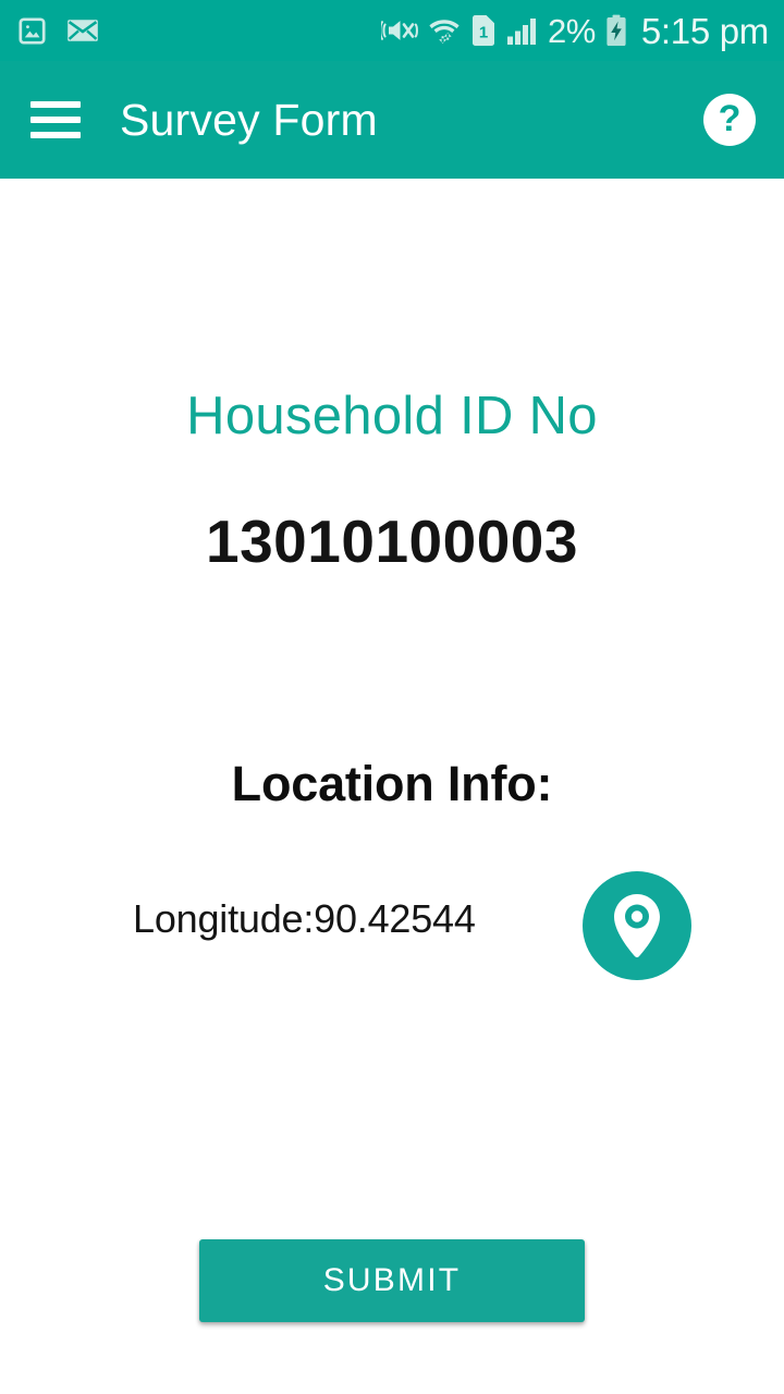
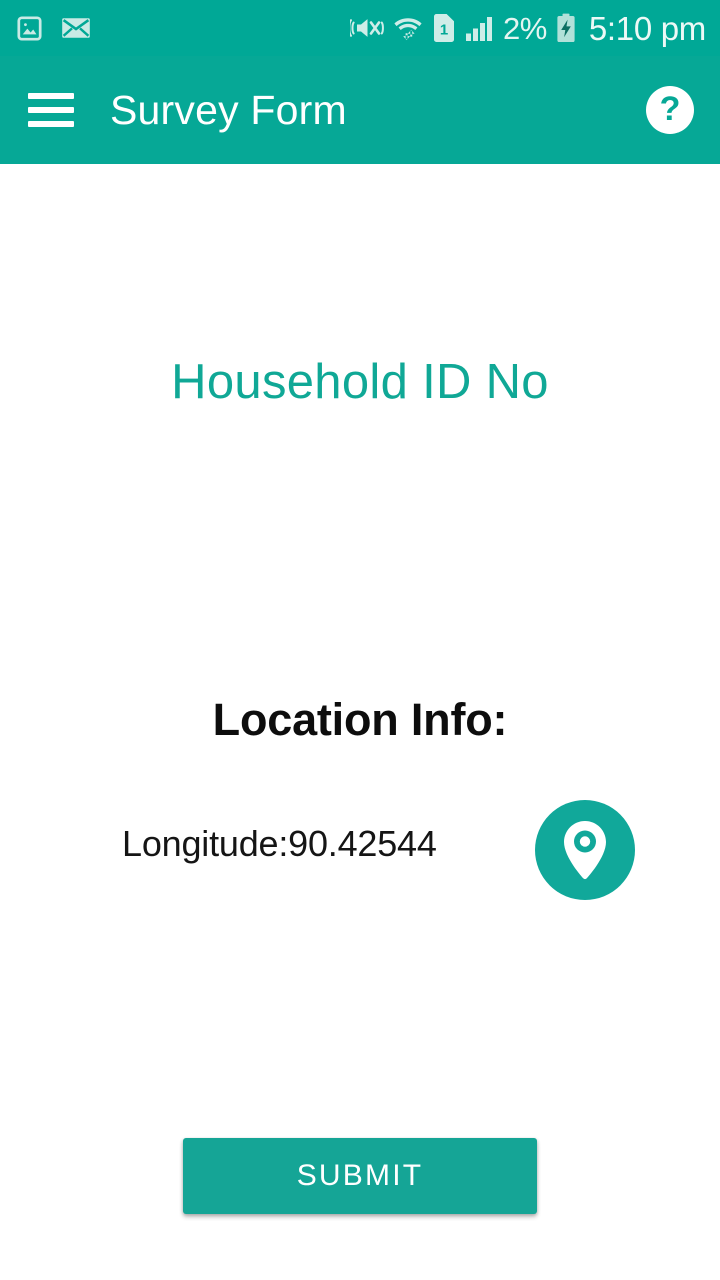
  1
  2%
- 5:15 pm
+ 5:10 pm
  Survey Form
  ?
  Household ID No
- 13010100003
  Location Info:
  Longitude:90.42544
  SUBMIT
